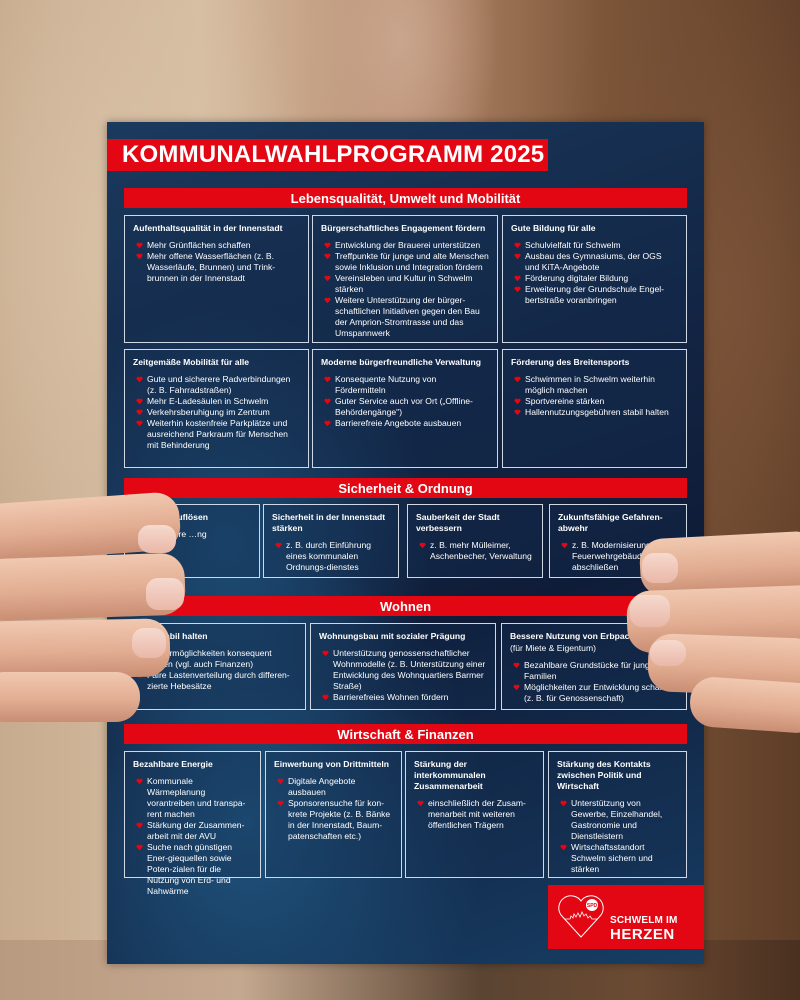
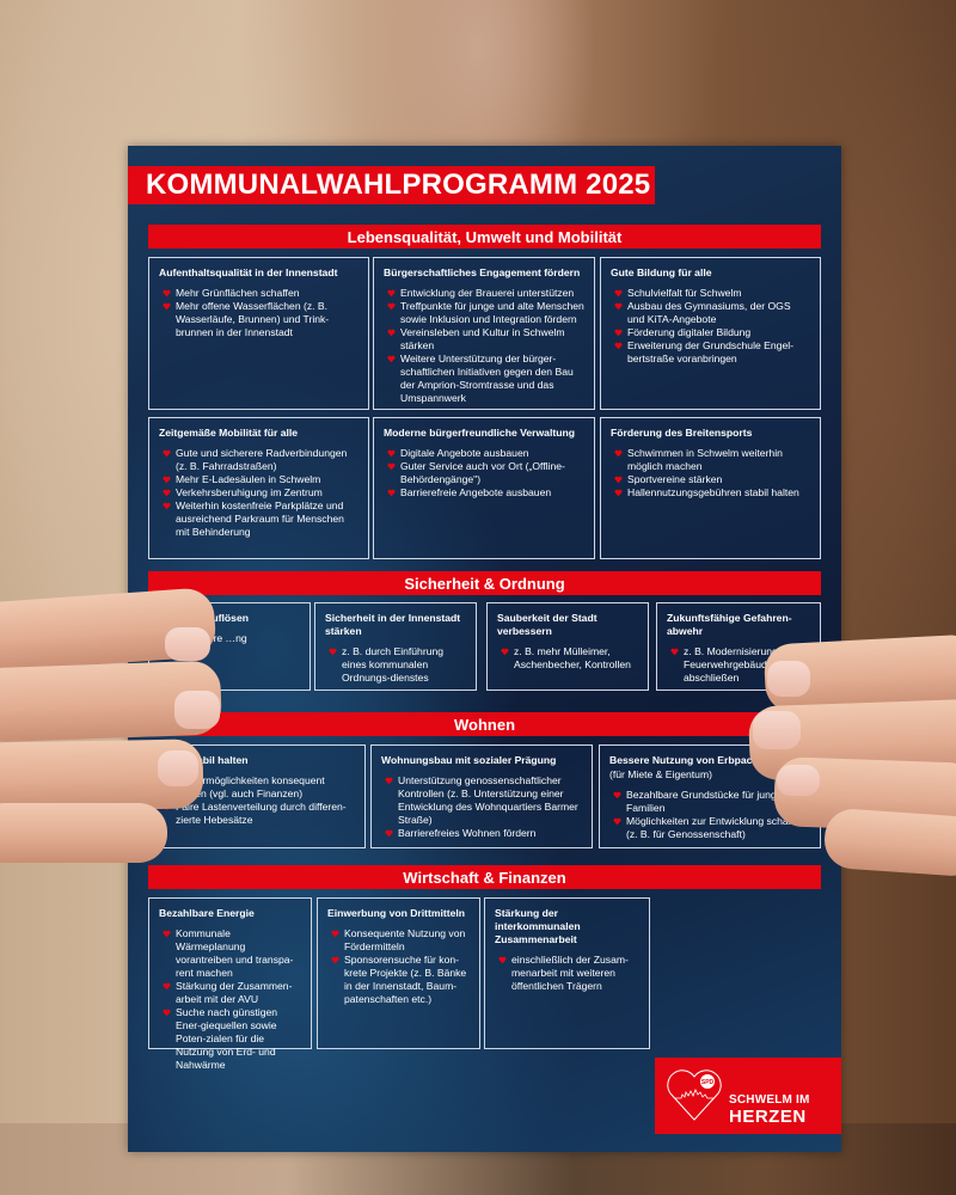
  KOMMUNALWAHLPROGRAMM 2025
  Lebensqualität, Umwelt und Mobilität
  Aufenthaltsqualität in der Innenstadt
  Mehr Grünflächen schaffen
  Mehr offene Wasserflächen (z. B. Wasserläufe, Brunnen) und Trink-brunnen in der Innenstadt
  Bürgerschaftliches Engagement fördern
  Entwicklung der Brauerei unterstützen
  Treffpunkte für junge und alte Menschen sowie Inklusion und Integration fördern
  Vereinsleben und Kultur in Schwelm stärken
  Weitere Unterstützung der bürger-schaftlichen Initiativen gegen den Bau der Amprion-Stromtrasse und das Umspannwerk
  Gute Bildung für alle
  Schulvielfalt für Schwelm
  Ausbau des Gymnasiums, der OGS und KiTA-Angebote
  Förderung digitaler Bildung
  Erweiterung der Grundschule Engel-bertstraße voranbringen
  Zeitgemäße Mobilität für alle
  Gute und sicherere Radverbindungen (z. B. Fahrradstraßen)
  Mehr E-Ladesäulen in Schwelm
  Verkehrsberuhigung im Zentrum
  Weiterhin kostenfreie Parkplätze und ausreichend Parkraum für Menschen mit Behinderung
  Moderne bürgerfreundliche Verwaltung
- Konsequente Nutzung von Fördermitteln
+ Digitale Angebote ausbauen
  Guter Service auch vor Ort („Offline-Behördengänge")
  Barrierefreie Angebote ausbauen
  Förderung des Breitensports
  Schwimmen in Schwelm weiterhin möglich machen
  Sportvereine stärken
  Hallennutzungsgebühren stabil halten
  Sicherheit & Ordnung
  Sicherheit in der Innenstadt stärken
  z. B. durch Einführung eines kommunalen Ordnungs-dienstes
  Sauberkeit der Stadt verbessern
- z. B. mehr Mülleimer, Aschenbecher, Verwaltung
+ z. B. mehr Mülleimer, Aschenbecher, Kontrollen
  Zukunftsfähige Gefahren-abwehr
  z. B. Modernisierun Feuerwehrgebäud abschließen
  Wohnen
  rmöglichkeiten konsequent n (vgl. auch Finanzen)
  ire Lastenverteilung durch differen-zierte Hebesätze
  Wohnungsbau mit sozialer Prägung
- Unterstützung genossenschaftlicher Wohnmodelle (z. B. Unterstützung einer Entwicklung des Wohnquartiers Barmer Straße)
+ Unterstützung genossenschaftlicher Kontrollen (z. B. Unterstützung einer Entwicklung des Wohnquartiers Barmer Straße)
  Barrierefreies Wohnen fördern
  Bessere Nutzung von Erbpac
  (für Miete & Eigentum)
  Bezahlbare Grundstücke für jun Familien
  Möglichkeiten zur Entwicklung sch (z. B. für Genossenschaft)
  Wirtschaft & Finanzen
  Bezahlbare Energie
  Kommunale Wärmeplanung vorantreiben und transpa-rent machen
  Stärkung der Zusammen-arbeit mit der AVU
  Suche nach günstigen Ener-giequellen sowie Poten-zialen für die Nutzung von Erd- und Nahwärme
  Einwerbung von Drittmitteln
- Digitale Angebote ausbauen
+ Konsequente Nutzung von Fördermitteln
  Sponsorensuche für kon-krete Projekte (z. B. Bänke in der Innenstadt, Baum-patenschaften etc.)
  Stärkung der interkommunalen Zusammenarbeit
  einschließlich der Zusam-menarbeit mit weiteren öffentlichen Trägern
- Stärkung des Kontakts zwischen Politik und Wirtschaft
- Unterstützung von Gewerbe, Einzelhandel, Gastronomie und Dienstleistern
- Wirtschaftsstandort Schwelm sichern und stärken
  SCHWELM IM
  HERZEN
